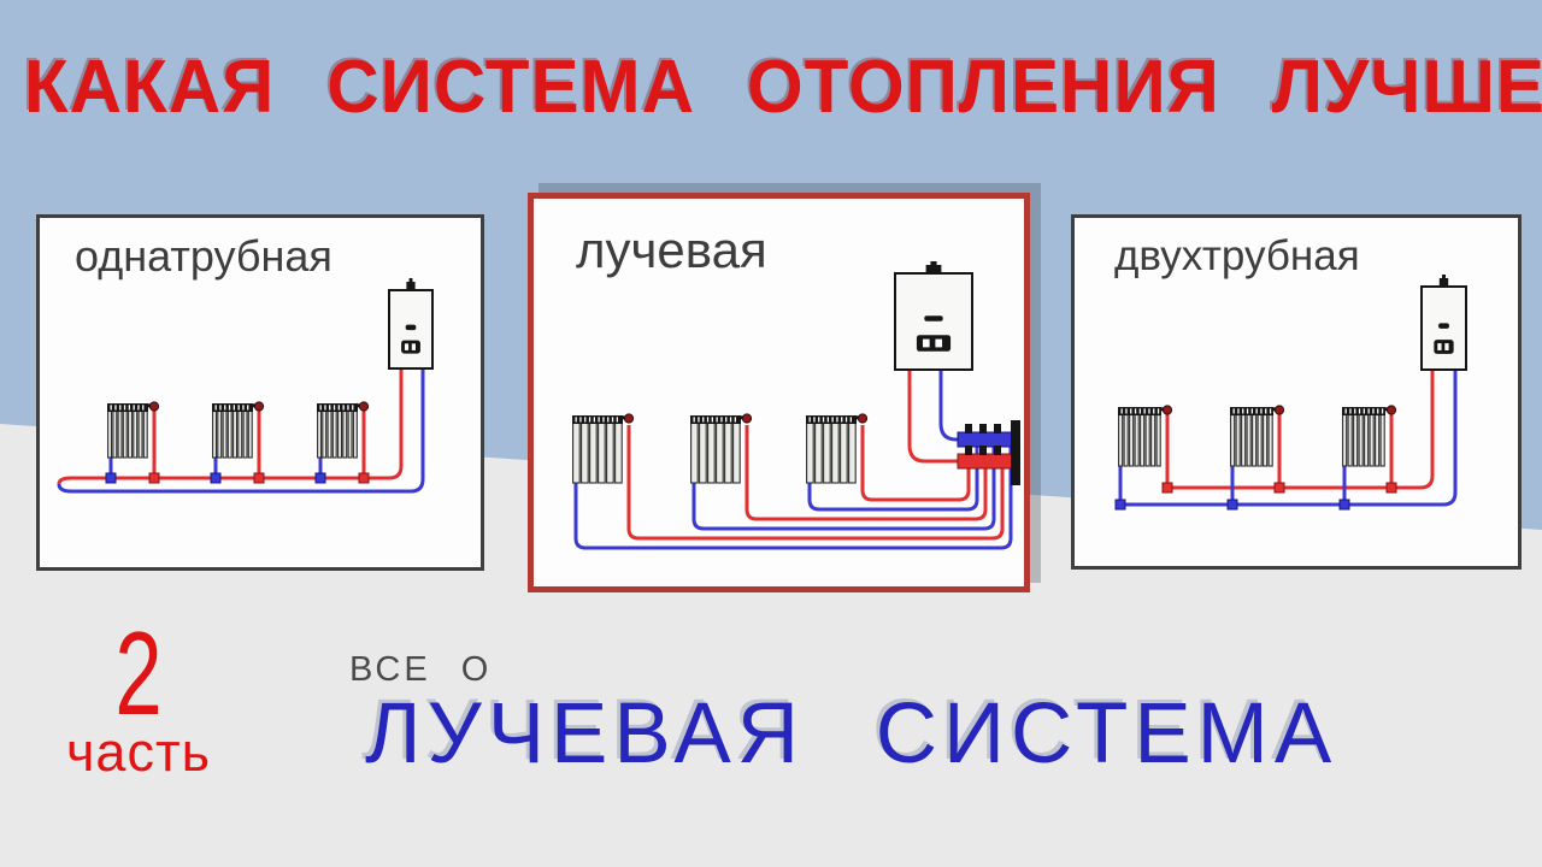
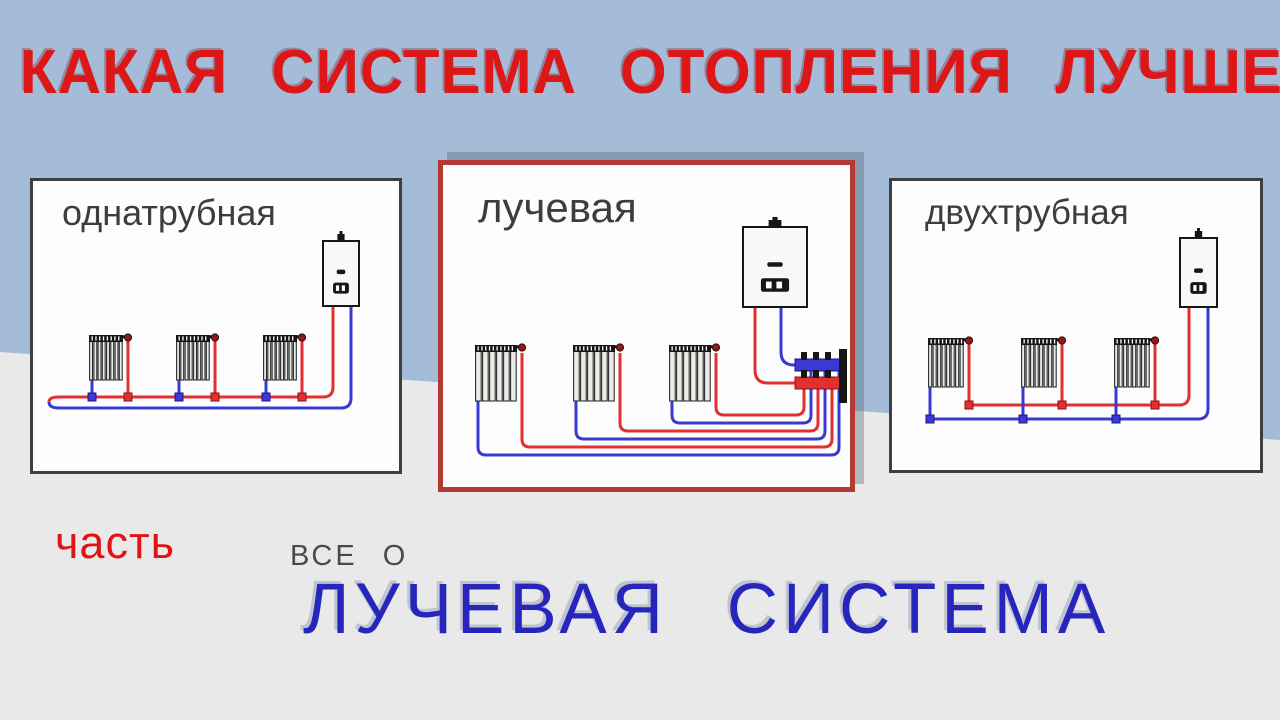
  КАКАЯ СИСТЕМА ОТОПЛЕНИЯ ЛУЧШЕ
  однатрубная
  лучевая
  двухтрубная
- 2
  часть
  ВСЕ О
  ЛУЧЕВАЯ СИСТЕМА
